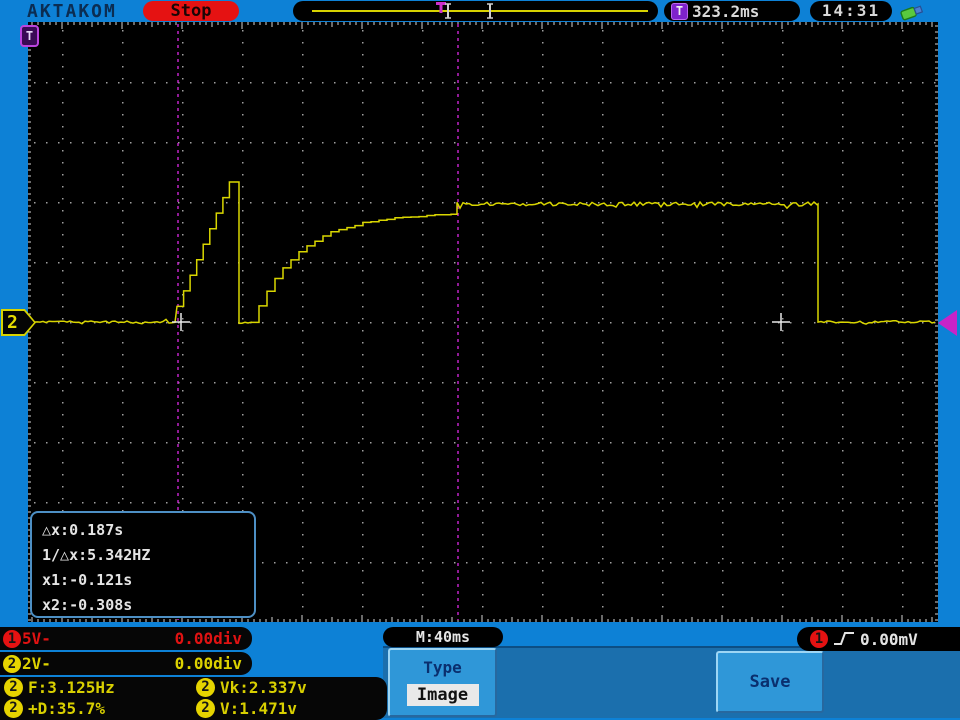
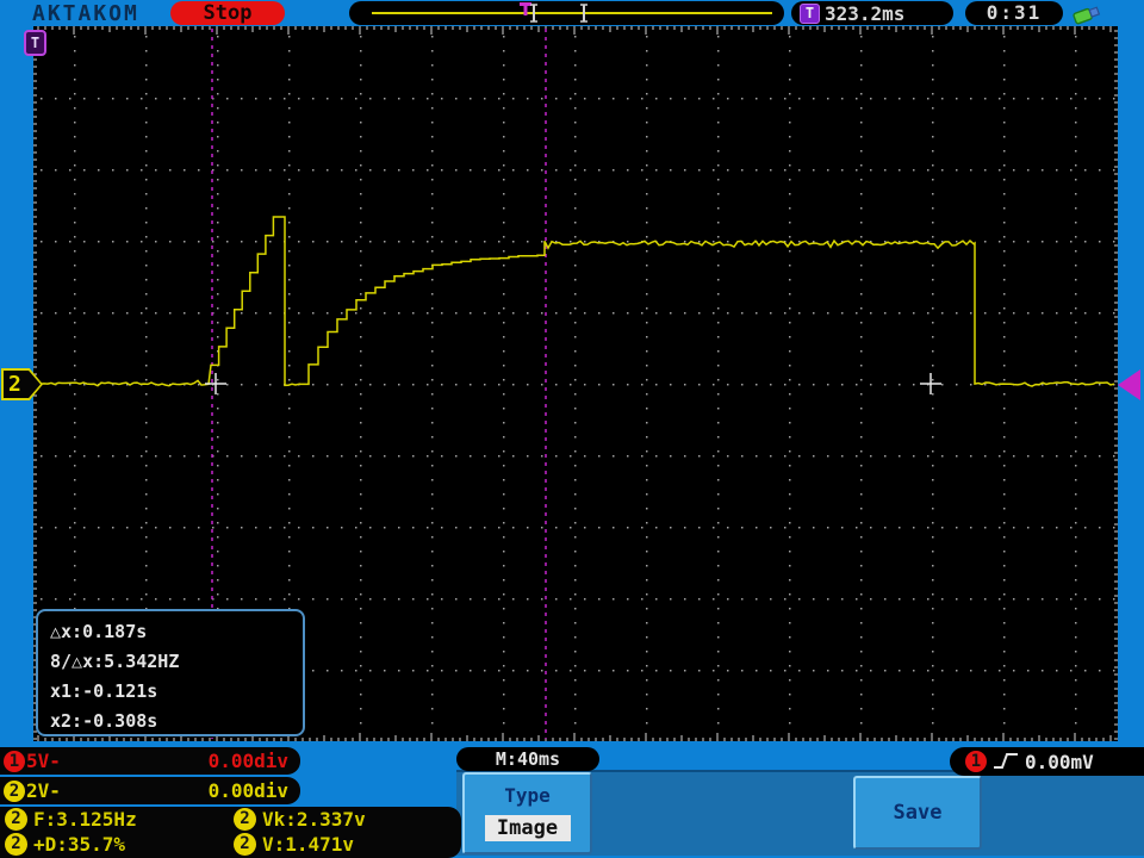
  AKTAKOM
  Stop
  T
  323.2ms
- 14:31
+ 0:31
  T
  2
  △x:0.187s
- 1/△x:5.342HZ
+ 8/△x:5.342HZ
  x1:-0.121s
  x2:-0.308s
  1
  5V-
  0.00div
  2
  2V-
  0.00div
  2
  F:3.125Hz
  2
  Vk:2.337v
  2
  +D:35.7%
  2
  V:1.471v
  M:40ms
  1
  0.00mV
  Type
  Image
  Save
